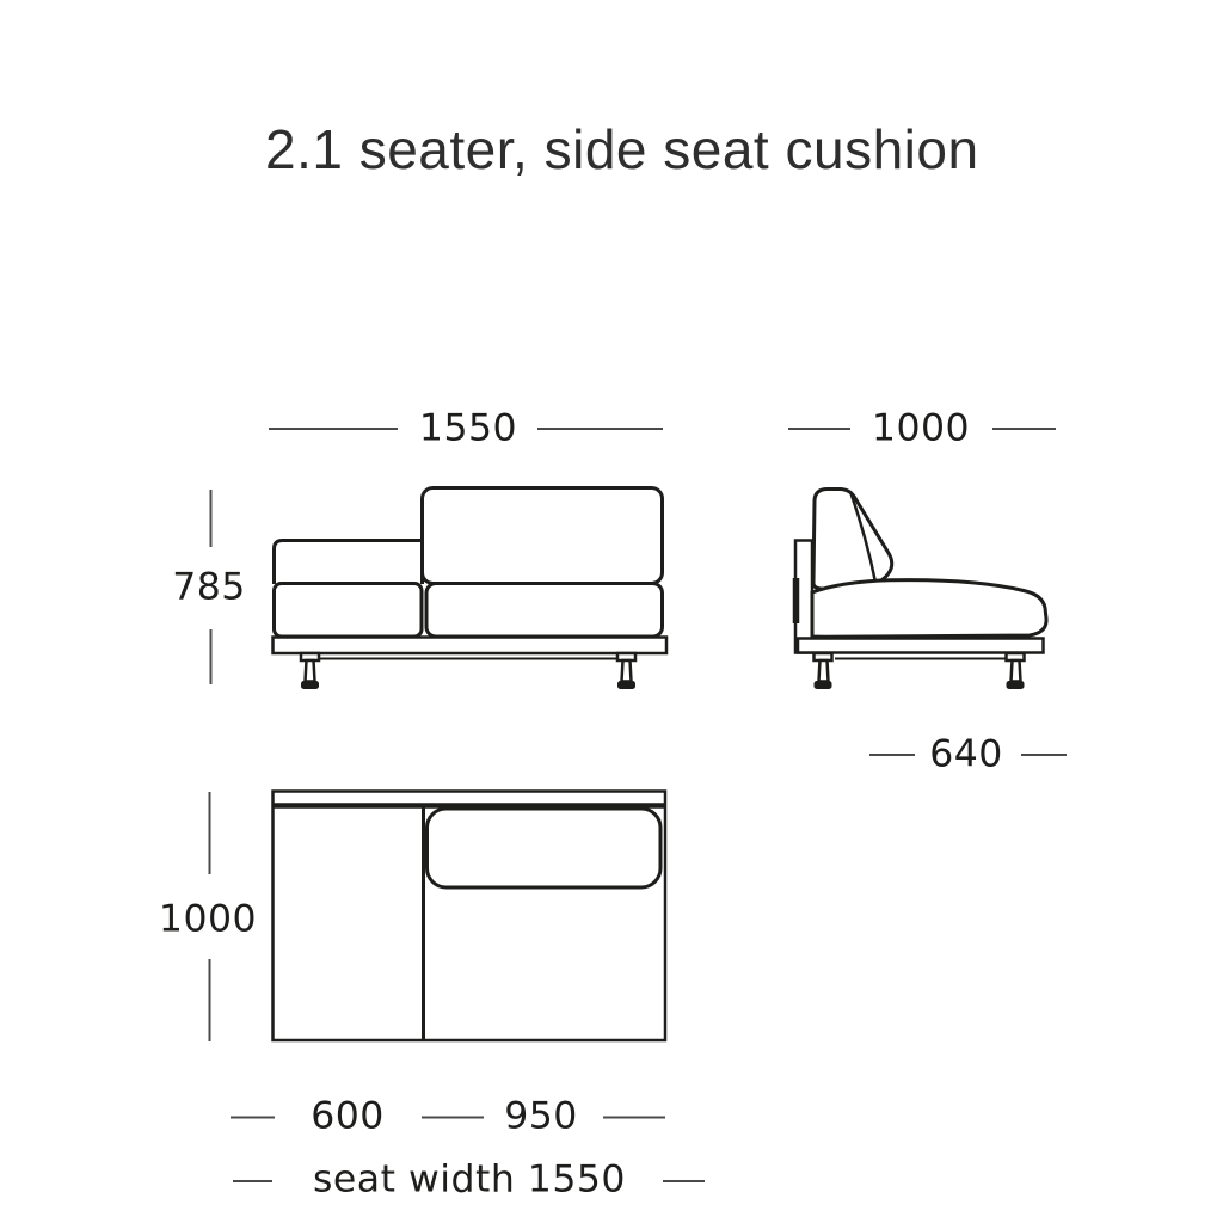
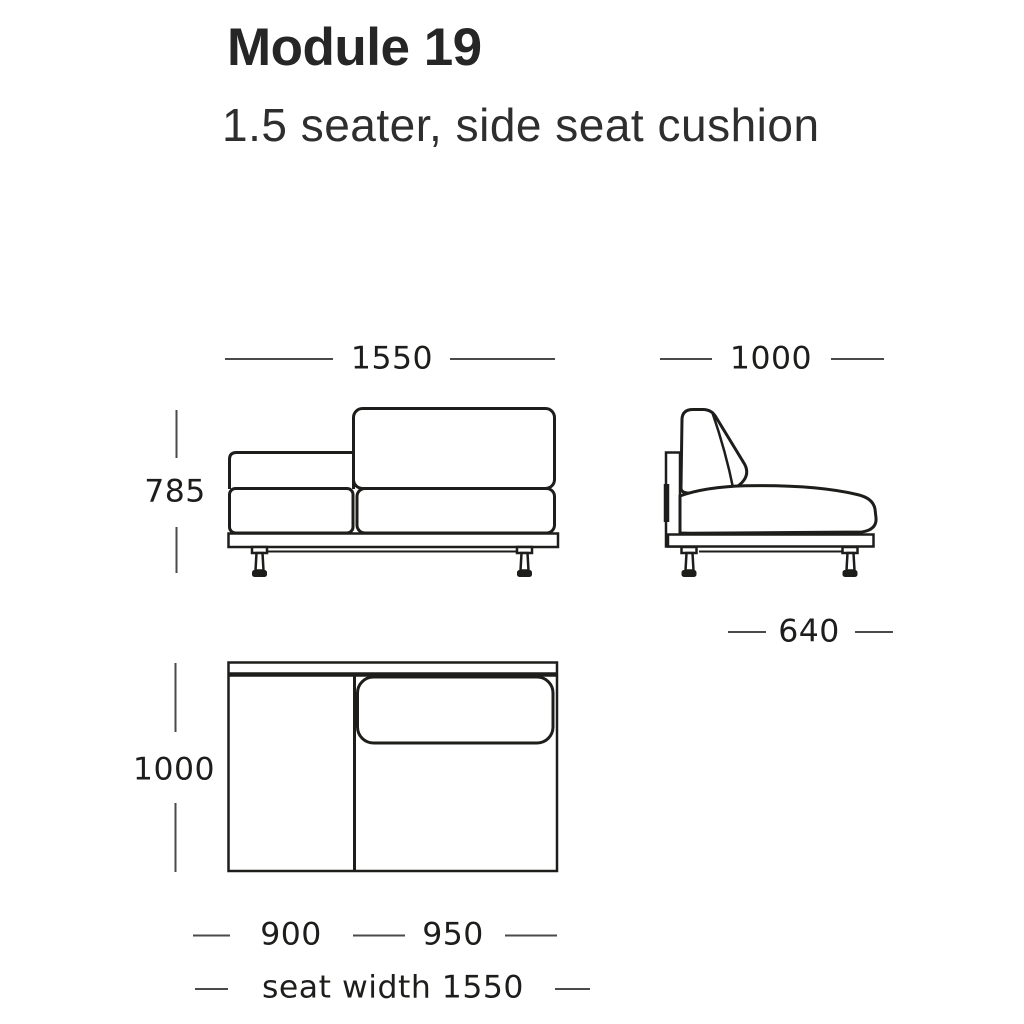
+ Module 19
- 2.1 seater, side seat cushion
+ 1.5 seater, side seat cushion
  1550
  785
  1000
  640
  1000
- 600
+ 900
  950
  seat width 1550
